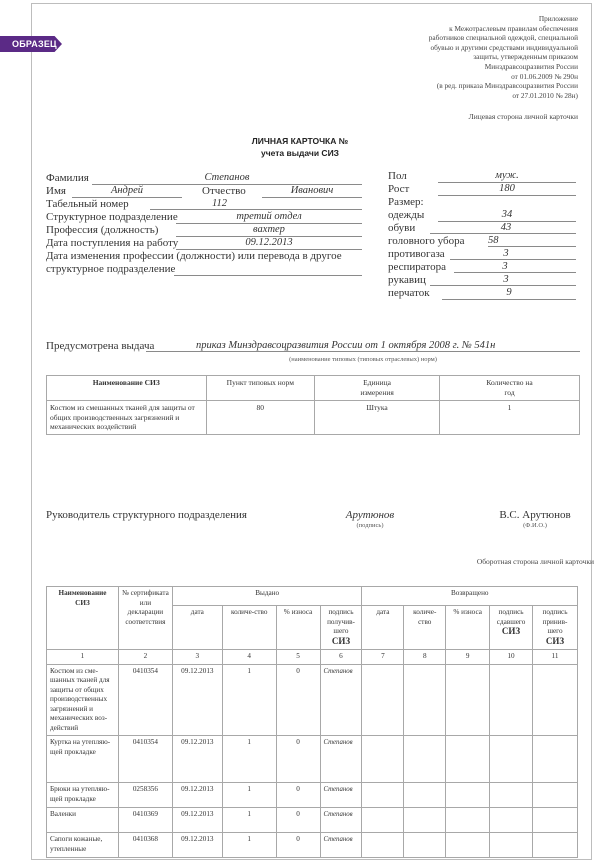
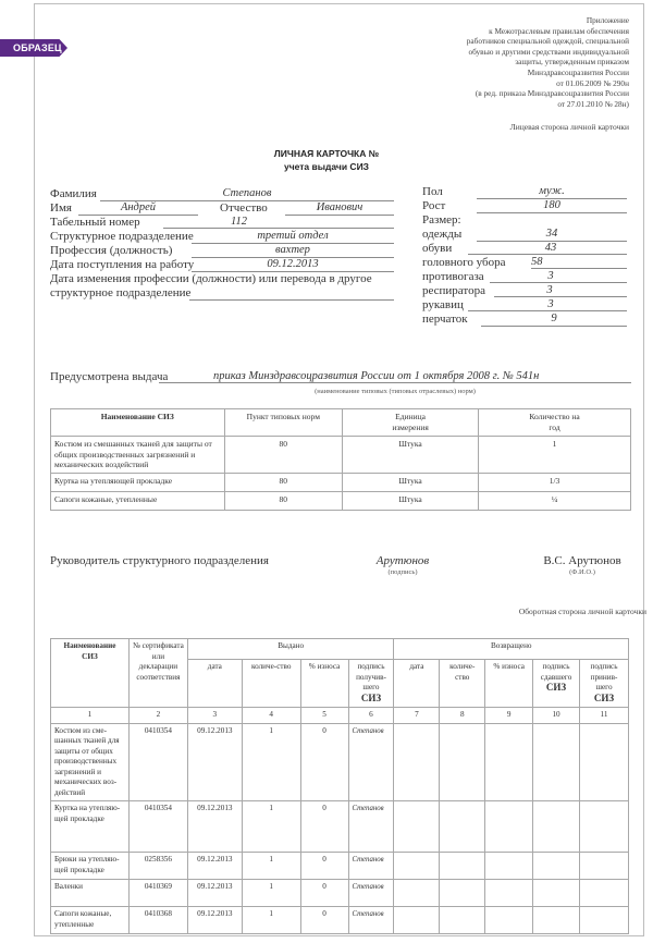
  ОБРАЗЕЦ
  Приложение
  к Межотраслевым правилам обеспечения
  работников специальной одеждой, специальной
  обувью и другими средствами индивидуальной
  защиты, утвержденным приказом
  Минздравсоцразвития России
  от 01.06.2009 № 290н
  (в ред. приказа Минздравсоцразвития России
  от 27.01.2010 № 28н)
  Лицевая сторона личной карточки
  ЛИЧНАЯ КАРТОЧКА №
  учета выдачи СИЗ
  Фамилия
  Степанов
  Имя
  Андрей
  Отчество
  Иванович
  Табельный номер
  112
  Структурное подразделение
  третий отдел
  Профессия (должность)
  вахтер
  Дата поступления на работу
  09.12.2013
  Дата изменения профессии (должности) или перевода в другое
  структурное подразделение
  Пол
  муж.
  Рост
  180
  Размер:
  одежды
  34
  обуви
  43
  головного убора
  58
  противогаза
  3
  респиратора
  3
  рукавиц
  3
  перчаток
  9
  Предусмотрена выдача
  приказ Минздравсоцразвития России от 1 октября 2008 г. № 541н
  Наименование СИЗ	Пункт типовых норм	Единица измерения	Количество на год
  Костюм из смешанных тканей для защиты от общих производственных загрязнений и механических воздействий	80	Штука	1
+ Куртка на утепляющей прокладке	80	Штука	1/3
+ Сапоги кожаные, утепленные	80	Штука	¼
  Руководитель структурного подразделения
  Арутюнов
  В.С. Арутюнов
  Оборотная сторона личной карточки
  Наименование СИЗ	№ сертификата или декларации соответствия	Выдано	Возвращено
  дата	количе-ство	% износа	подпись получив-шегоСИЗ	дата	количе-ство	% износа	подпись сдавшегоСИЗ	подпись принив-шегоСИЗ
  1	2	3	4	5	6	7	8	9	10	11
  Костюм из сме-шанных тканей для защиты от общих производственных загрязнений и механических воз-действий	0410354	09.12.2013	1	0
  Куртка на утепляю-щей прокладке	0410354	09.12.2013	1	0
  Брюки на утепляю-щей прокладке	0258356	09.12.2013	1	0
  Валенки	0410369	09.12.2013	1	0
  Сапоги кожаные, утепленные	0410368	09.12.2013	1	0
